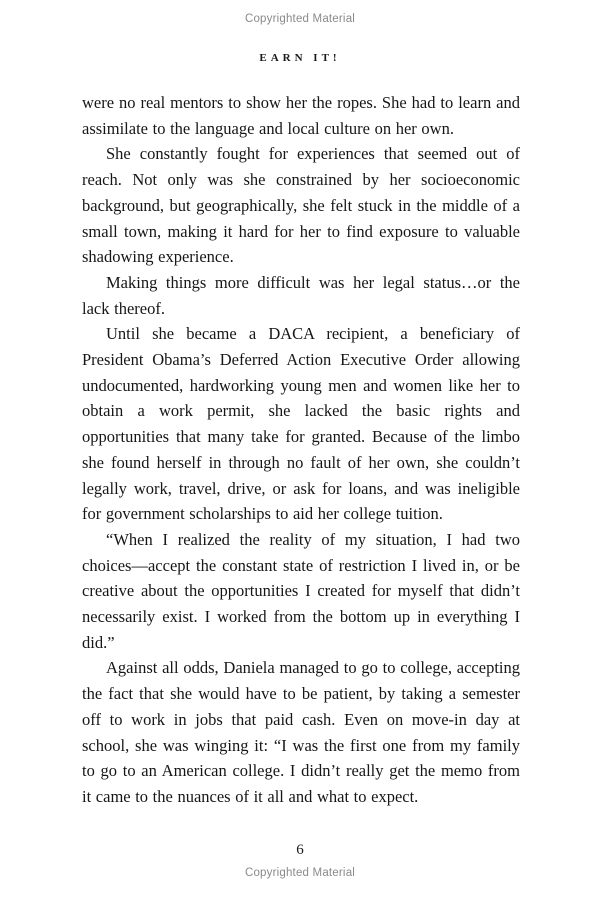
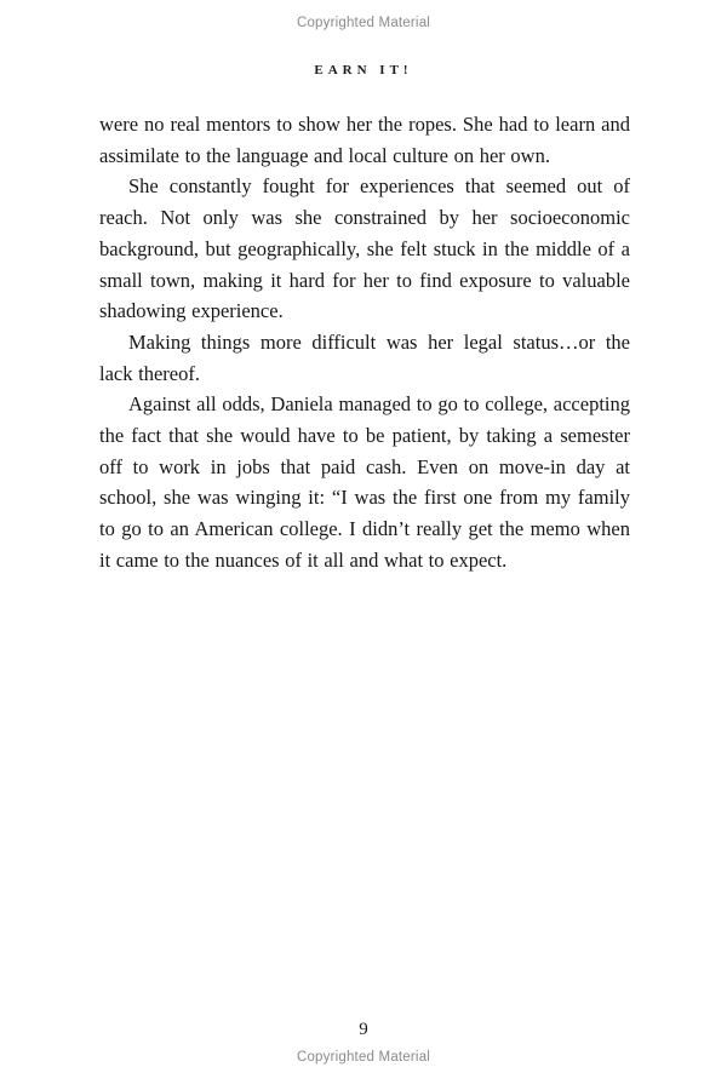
  Copyrighted Material
  EARN IT!
  were no real mentors to show her the ropes. She had to learn and assimilate to the language and local culture on her own.
  She constantly fought for experiences that seemed out of reach. Not only was she constrained by her socioeconomic background, but geographically, she felt stuck in the middle of a small town, making it hard for her to find exposure to valuable shadowing experience.
  Making things more difficult was her legal status…or the lack thereof.
- Until she became a DACA recipient, a beneficiary of President Obama’s Deferred Action Executive Order allowing undocumented, hardworking young men and women like her to obtain a work permit, she lacked the basic rights and opportunities that many take for granted. Because of the limbo she found herself in through no fault of her own, she couldn’t legally work, travel, drive, or ask for loans, and was ineligible for government scholarships to aid her college tuition.
- “When I realized the reality of my situation, I had two choices—accept the constant state of restriction I lived in, or be creative about the opportunities I created for myself that didn’t necessarily exist. I worked from the bottom up in everything I did.”
- Against all odds, Daniela managed to go to college, accepting the fact that she would have to be patient, by taking a semester off to work in jobs that paid cash. Even on move-in day at school, she was winging it: “I was the first one from my family to go to an American college. I didn’t really get the memo from it came to the nuances of it all and what to expect.
+ Against all odds, Daniela managed to go to college, accepting the fact that she would have to be patient, by taking a semester off to work in jobs that paid cash. Even on move-in day at school, she was winging it: “I was the first one from my family to go to an American college. I didn’t really get the memo when it came to the nuances of it all and what to expect.
- 6
+ 9
  Copyrighted Material
